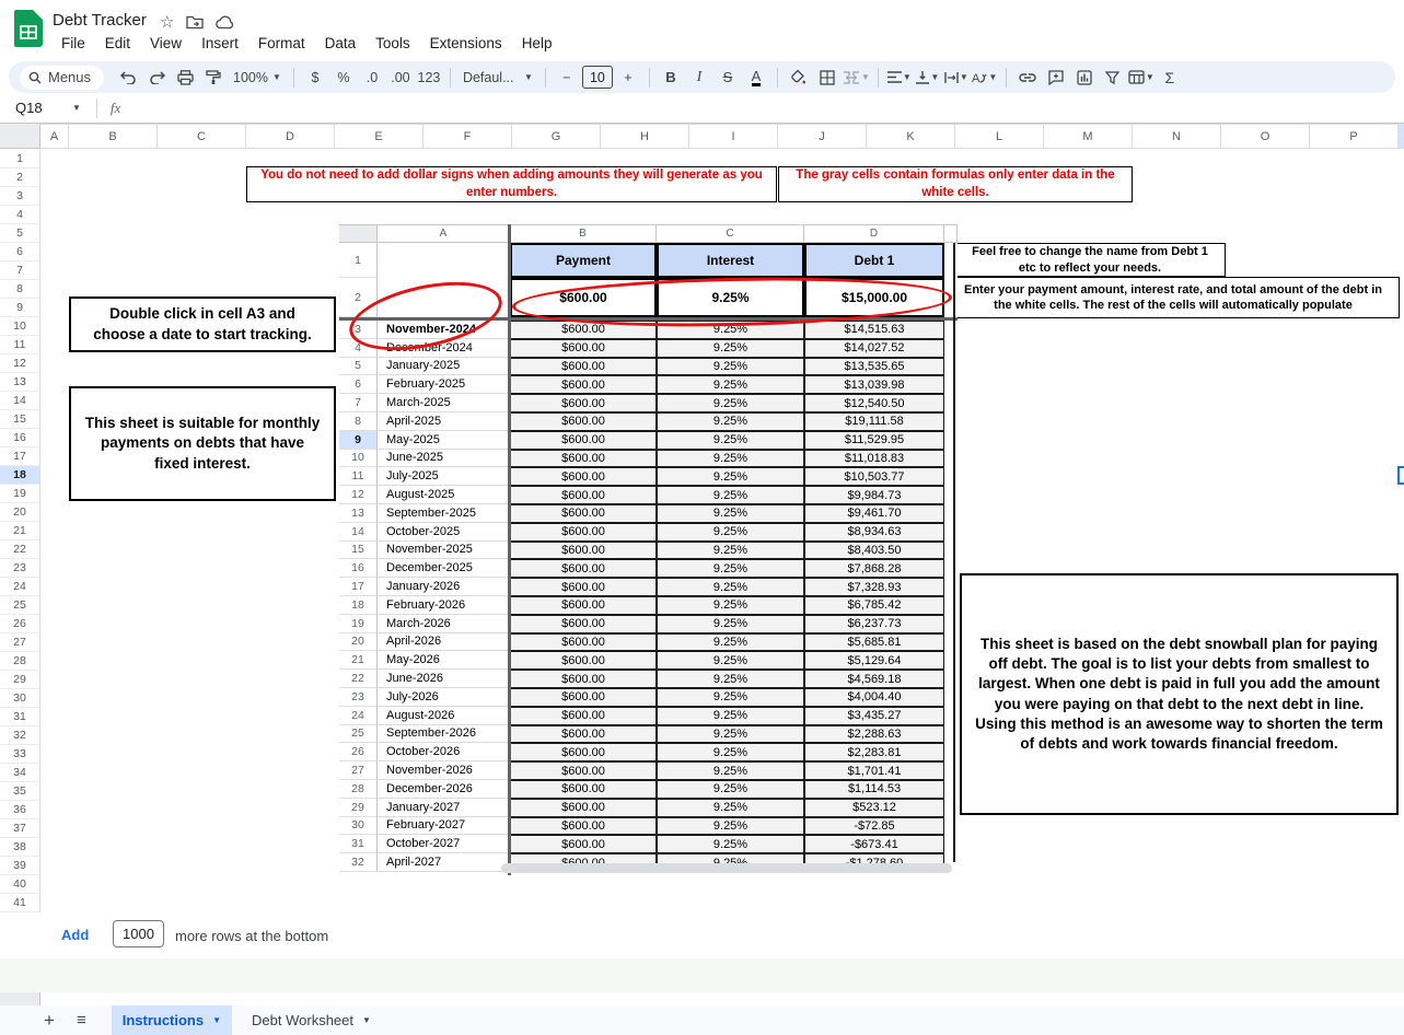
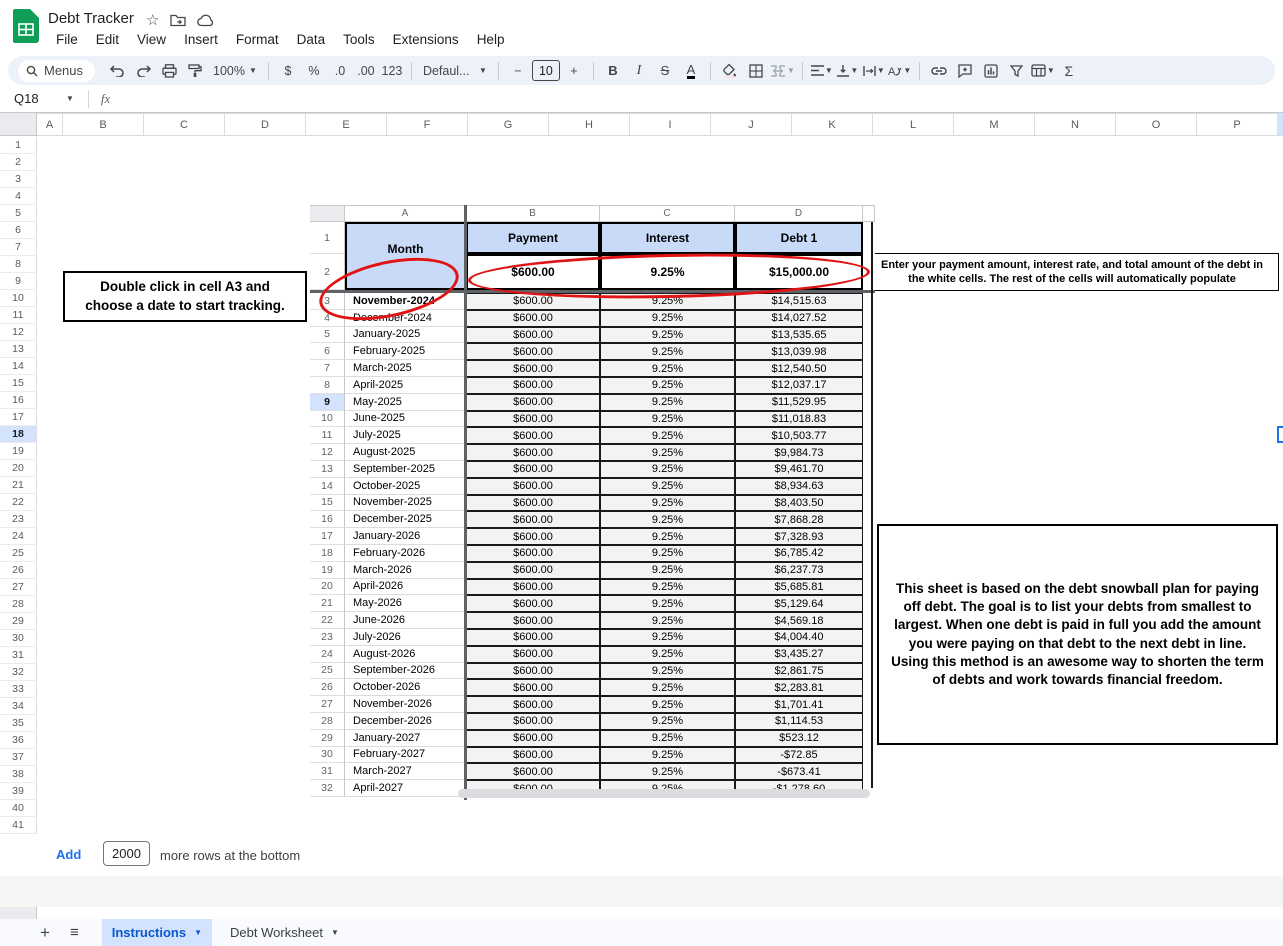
  Debt Tracker
  ☆
  File
  Edit
  View
  Insert
  Format
  Data
  Tools
  Extensions
  Help
  Menus
  100%
  ▼
  $
  %
  .0
  .00
  123
  Defaul...
  ▼
  −
  10
  +
  B
  I
  S
  A
  ▼
  ▼
  ▼
  ▼
  A
  ▼
  ▼
  Σ
  Q18
  ▼
  fx
  A
  B
  C
  D
  E
  F
  G
  H
  I
  J
  K
  L
  M
  N
  O
  P
  1
  2
  3
  4
  5
  6
  7
  8
  9
  10
  11
  12
  13
  14
  15
  16
  17
  18
  19
  20
  21
  22
  23
  24
  25
  26
  27
  28
  29
  30
  31
  32
  33
  34
  35
  36
  37
  38
  39
  40
  41
- You do not need to add dollar signs when adding amounts they will generate as you enter numbers.
- The gray cells contain formulas only enter data in the white cells.
  Double click in cell A3 and choose a date to start tracking.
- This sheet is suitable for monthly payments on debts that have fixed interest.
- Feel free to change the name from Debt 1 etc to reflect your needs.
  Enter your payment amount, interest rate, and total amount of the debt in the white cells. The rest of the cells will automatically populate
  This sheet is based on the debt snowball plan for paying off debt. The goal is to list your debts from smallest to largest. When one debt is paid in full you add the amount you were paying on that debt to the next debt in line. Using this method is an awesome way to shorten the term of debts and work towards financial freedom.
  A
  B
  C
  D
  1
  2
+ Month
  Payment
  Interest
  Debt 1
  $600.00
  9.25%
  $15,000.00
  3
  November-2024
  $600.00
  9.25%
  $14,515.63
  4
  December-2024
  $600.00
  9.25%
  $14,027.52
  5
  January-2025
  $600.00
  9.25%
  $13,535.65
  6
  February-2025
  $600.00
  9.25%
  $13,039.98
  7
  March-2025
  $600.00
  9.25%
  $12,540.50
  8
  April-2025
  $600.00
  9.25%
- $19,111.58
+ $12,037.17
  9
  May-2025
  $600.00
  9.25%
  $11,529.95
  10
  June-2025
  $600.00
  9.25%
  $11,018.83
  11
  July-2025
  $600.00
  9.25%
  $10,503.77
  12
  August-2025
  $600.00
  9.25%
  $9,984.73
  13
  September-2025
  $600.00
  9.25%
  $9,461.70
  14
  October-2025
  $600.00
  9.25%
  $8,934.63
  15
  November-2025
  $600.00
  9.25%
  $8,403.50
  16
  December-2025
  $600.00
  9.25%
  $7,868.28
  17
  January-2026
  $600.00
  9.25%
  $7,328.93
  18
  February-2026
  $600.00
  9.25%
  $6,785.42
  19
  March-2026
  $600.00
  9.25%
  $6,237.73
  20
  April-2026
  $600.00
  9.25%
  $5,685.81
  21
  May-2026
  $600.00
  9.25%
  $5,129.64
  22
  June-2026
  $600.00
  9.25%
  $4,569.18
  23
  July-2026
  $600.00
  9.25%
  $4,004.40
  24
  August-2026
  $600.00
  9.25%
  $3,435.27
  25
  September-2026
  $600.00
  9.25%
- $2,288.63
+ $2,861.75
  26
  October-2026
  $600.00
  9.25%
  $2,283.81
  27
  November-2026
  $600.00
  9.25%
  $1,701.41
  28
  December-2026
  $600.00
  9.25%
  $1,114.53
  29
  January-2027
  $600.00
  9.25%
  $523.12
  30
  February-2027
  $600.00
  9.25%
  -$72.85
  31
- October-2027
+ March-2027
  $600.00
  9.25%
  -$673.41
  32
  April-2027
  Add
- 1000
+ 2000
  more rows at the bottom
  +
  ≡
  Instructions
  ▼
  Debt Worksheet
  ▼
